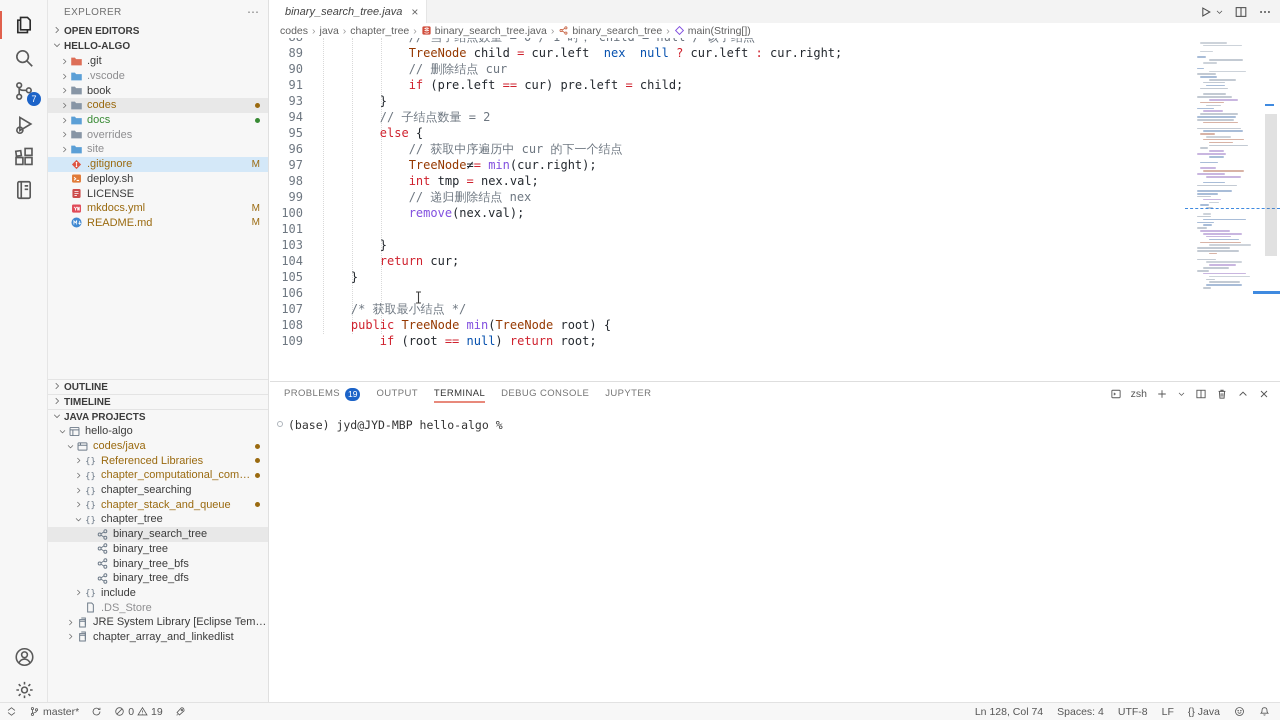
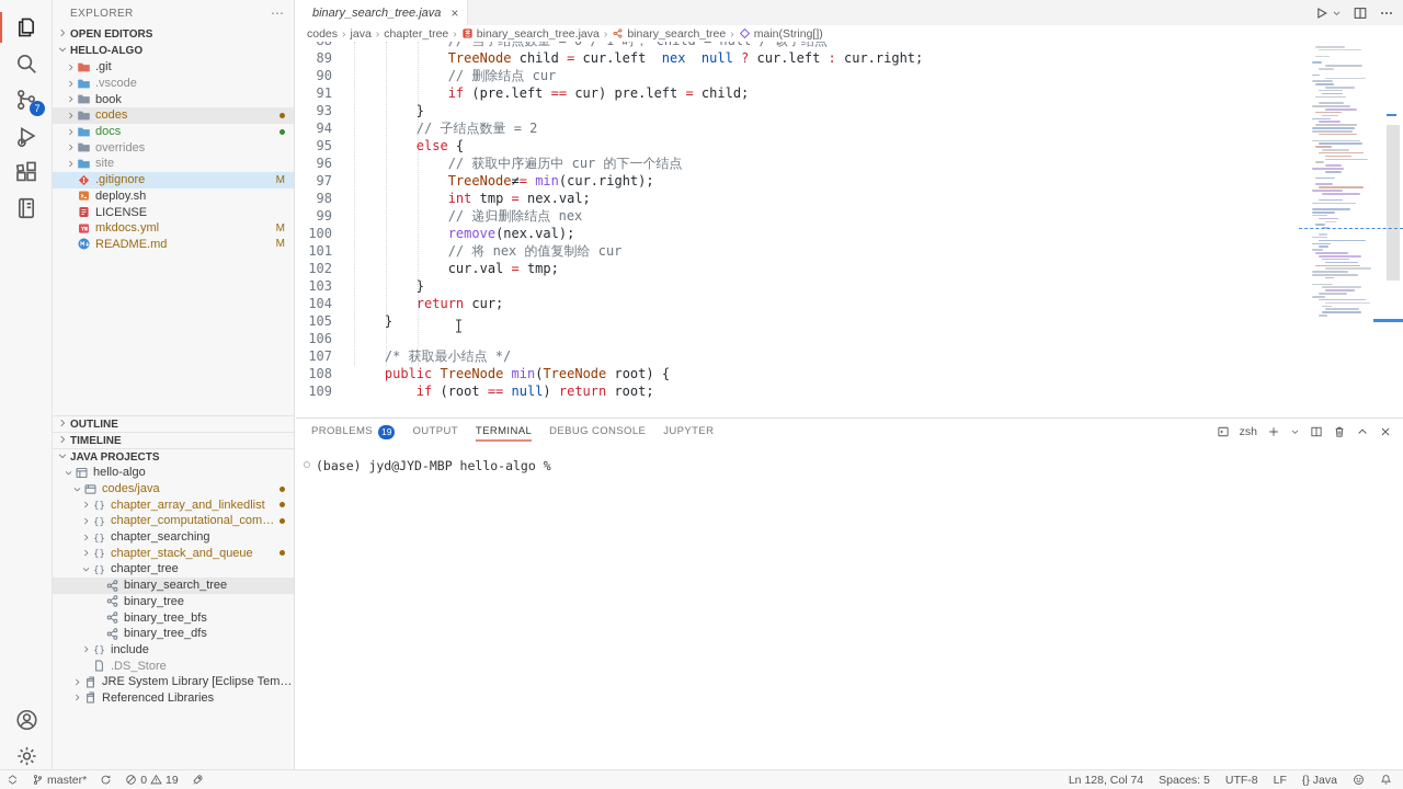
  7
  EXPLORER
  ⋯
  OPEN EDITORS
  HELLO-ALGO
  .git
  .vscode
  book
  codes
  docs
  overrides
  site
  .gitignore
  M
  deploy.sh
  LICENSE
  mkdocs.yml
  M
  README.md
  M
  OUTLINE
  TIMELINE
  JAVA PROJECTS
  hello-algo
  codes/java
  {}
- Referenced Libraries
+ chapter_array_and_linkedlist
  {}
  chapter_computational_comple
  {}
  chapter_searching
  {}
  chapter_stack_and_queue
  {}
  chapter_tree
  binary_search_tree
  binary_tree
  binary_tree_bfs
  binary_tree_dfs
  {}
  include
  .DS_Store
  JRE System Library [Eclipse Temuri
- chapter_array_and_linkedlist
+ Referenced Libraries
  binary_search_tree.java
  ×
  codes
  ›
  java
  ›
  chapter_tree
  ›
  binary_search_tree.java
  ›
  binary_search_tree
  ›
  main(String[])
  89
  TreeNode child = cur.left nex null ? cur.left : cur.right;
  90
  // 删除结点 cur
  91
  if (pre.left == cur) pre.left = child;
  93
  }
  94
  // 子结点数量 = 2
  95
  else {
  96
  // 获取中序遍历中 cur 的下一个结点
  97
  TreeNode≠= min(cur.right);
  98
  int tmp = nex.val;
  99
  // 递归删除结点 nex
  100
  remove(nex.val);
  101
+ // 将 nex 的值复制给 cur
+ 102
+ cur.val = tmp;
  103
  }
  104
  return cur;
  105
  }
  106
  107
  /* 获取最小结点 */
  108
  public TreeNode min(TreeNode root) {
  109
  if (root == null) return root;
  PROBLEMS
  19
  OUTPUT
  TERMINAL
  DEBUG CONSOLE
  JUPYTER
  zsh
  (base) jyd@JYD-MBP hello-algo %
  master*
  0
  19
  Ln 128, Col 74
- Spaces: 4
+ Spaces: 5
  UTF-8
  LF
  {} Java
